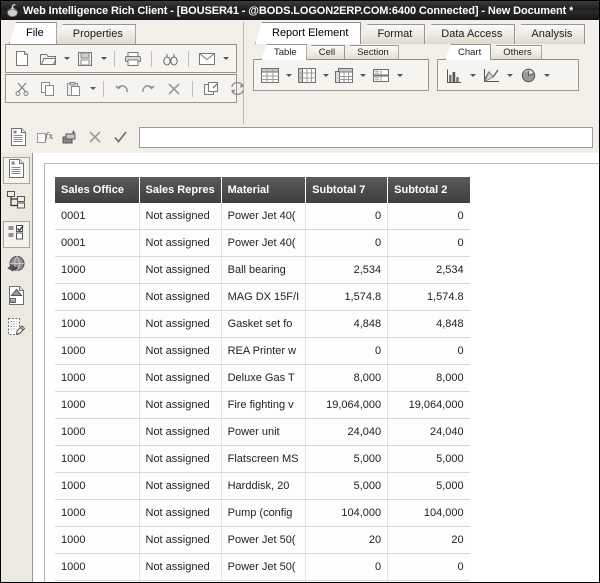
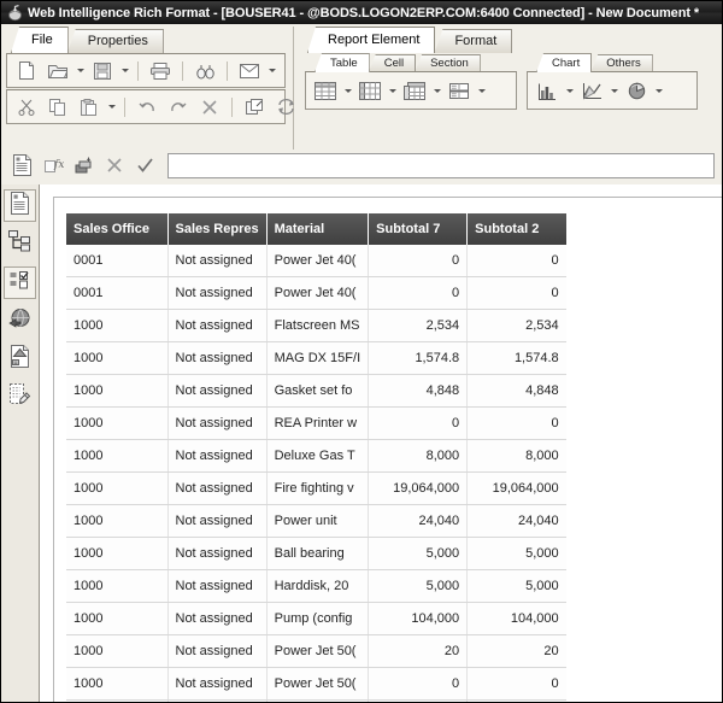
- Web Intelligence Rich Client - [BOUSER41 - @BODS.LOGON2ERP.COM:6400 Connected] - New Document *
+ Web Intelligence Rich Format - [BOUSER41 - @BODS.LOGON2ERP.COM:6400 Connected] - New Document *
  File
  Properties
  Report Element
  Format
- Data Access
- Analysis
  Table
  Cell
  Section
  Chart
  Others
  fx
  Sales Office	Sales Repres	Material	Subtotal 7	Subtotal 2
  0001	Not assigned	Power Jet 40(	0	0
  0001	Not assigned	Power Jet 40(	0	0
- 1000	Not assigned	Ball bearing	2,534	2,534
+ 1000	Not assigned	Flatscreen MS	2,534	2,534
  1000	Not assigned	MAG DX 15F/I	1,574.8	1,574.8
  1000	Not assigned	Gasket set fo	4,848	4,848
  1000	Not assigned	REA Printer w	0	0
  1000	Not assigned	Deluxe Gas T	8,000	8,000
  1000	Not assigned	Fire fighting v	19,064,000	19,064,000
  1000	Not assigned	Power unit	24,040	24,040
- 1000	Not assigned	Flatscreen MS	5,000	5,000
+ 1000	Not assigned	Ball bearing	5,000	5,000
  1000	Not assigned	Harddisk, 20	5,000	5,000
  1000	Not assigned	Pump (config	104,000	104,000
  1000	Not assigned	Power Jet 50(	20	20
  1000	Not assigned	Power Jet 50(	0	0
